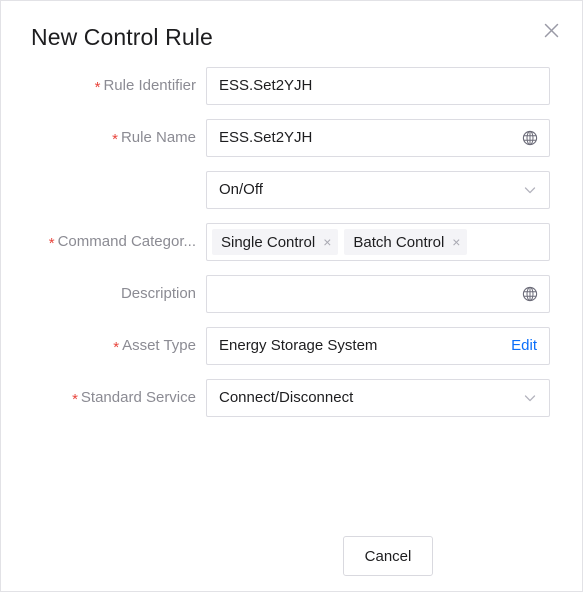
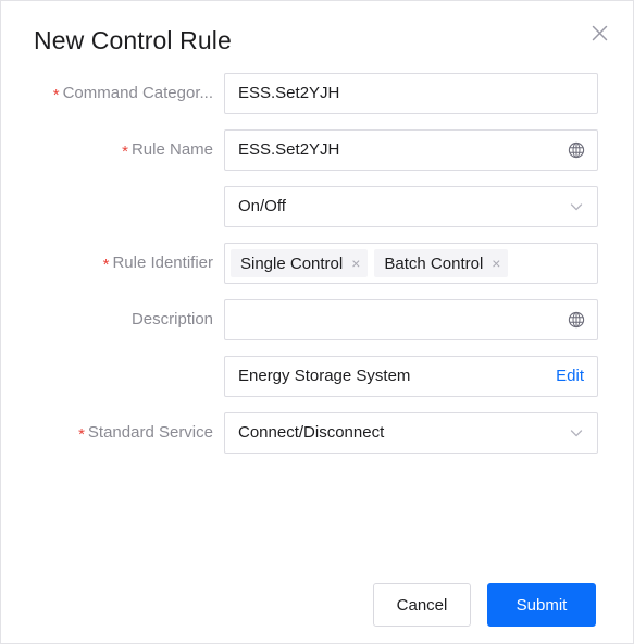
  New Control Rule
- * Rule Identifier
+ * Command Categor...
  ESS.Set2YJH
  * Rule Name
  ESS.Set2YJH
  On/Off
- * Command Categor...
+ * Rule Identifier
  Single Control
  ×
  Batch Control
  ×
  Description
- * Asset Type
  Energy Storage System
  Edit
  * Standard Service
  Connect/Disconnect
  Cancel
+ Submit
